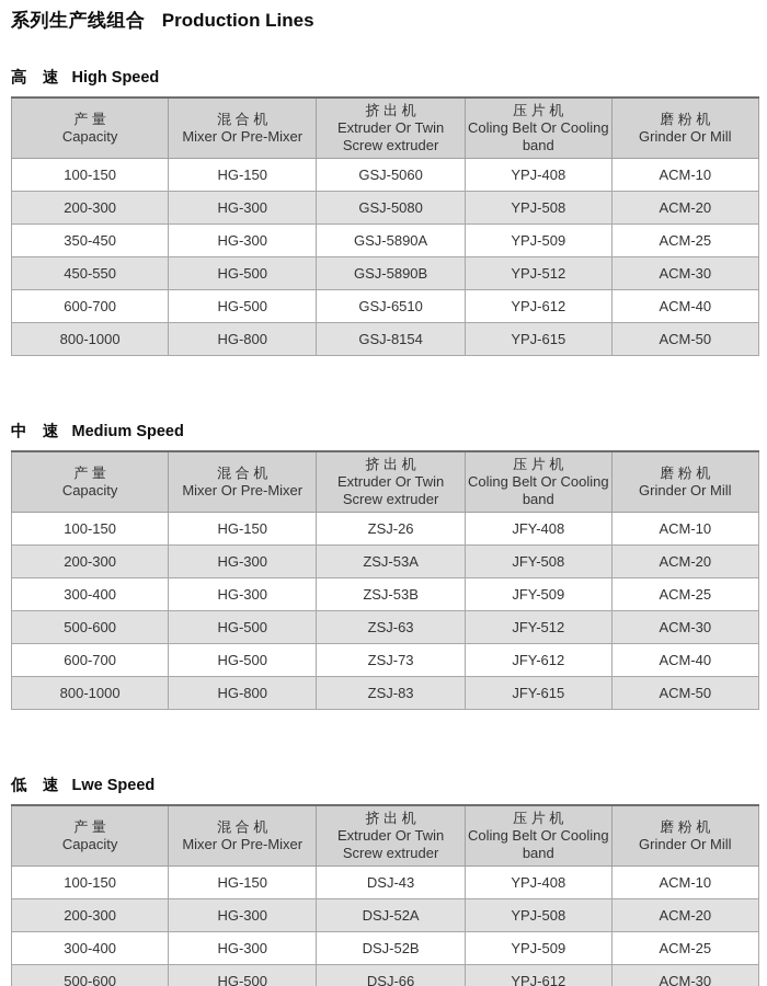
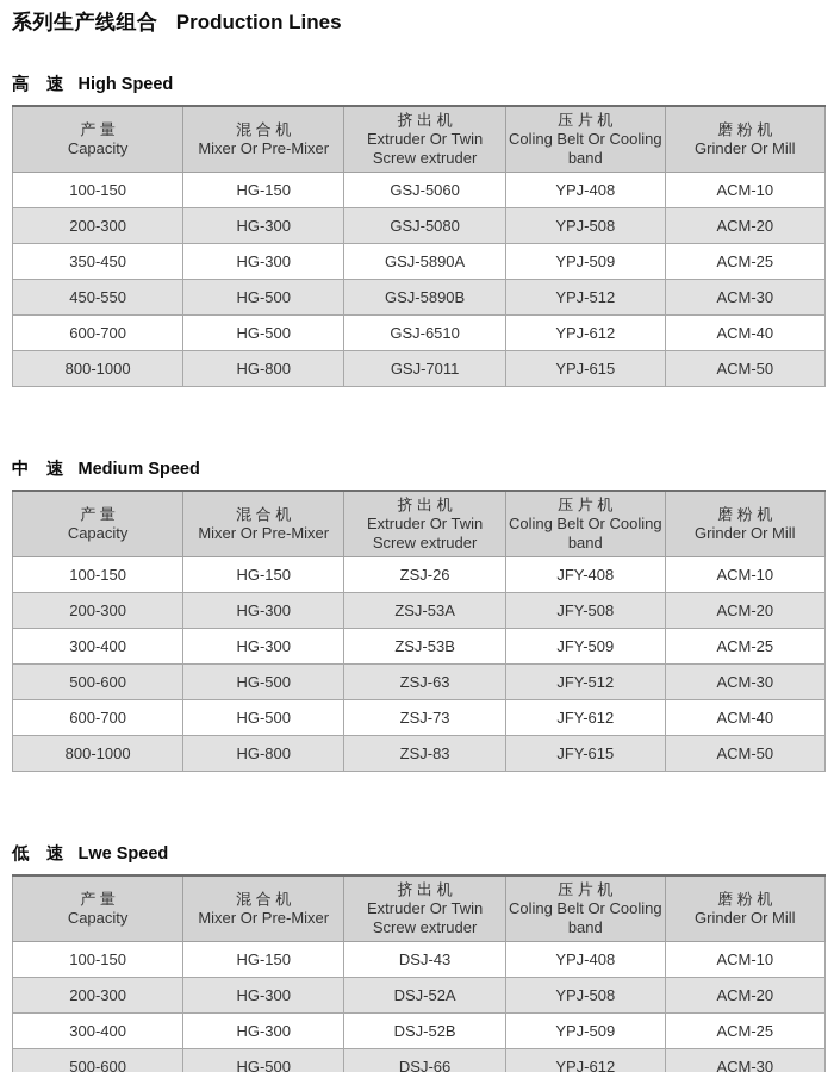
  系列生产线组合 Production Lines
  高 速 High Speed
  产 量Capacity	混 合 机Mixer Or Pre-Mixer	挤 出 机Extruder Or Twin Screw extruder	压 片 机Coling Belt Or Cooling band	磨 粉 机Grinder Or Mill
  100-150	HG-150	GSJ-5060	YPJ-408	ACM-10
  200-300	HG-300	GSJ-5080	YPJ-508	ACM-20
  350-450	HG-300	GSJ-5890A	YPJ-509	ACM-25
  450-550	HG-500	GSJ-5890B	YPJ-512	ACM-30
  600-700	HG-500	GSJ-6510	YPJ-612	ACM-40
- 800-1000	HG-800	GSJ-8154	YPJ-615	ACM-50
+ 800-1000	HG-800	GSJ-7011	YPJ-615	ACM-50
  中 速 Medium Speed
  产 量Capacity	混 合 机Mixer Or Pre-Mixer	挤 出 机Extruder Or Twin Screw extruder	压 片 机Coling Belt Or Cooling band	磨 粉 机Grinder Or Mill
  100-150	HG-150	ZSJ-26	JFY-408	ACM-10
  200-300	HG-300	ZSJ-53A	JFY-508	ACM-20
  300-400	HG-300	ZSJ-53B	JFY-509	ACM-25
  500-600	HG-500	ZSJ-63	JFY-512	ACM-30
  600-700	HG-500	ZSJ-73	JFY-612	ACM-40
  800-1000	HG-800	ZSJ-83	JFY-615	ACM-50
  低 速 Lwe Speed
  产 量Capacity	混 合 机Mixer Or Pre-Mixer	挤 出 机Extruder Or Twin Screw extruder	压 片 机Coling Belt Or Cooling band	磨 粉 机Grinder Or Mill
  100-150	HG-150	DSJ-43	YPJ-408	ACM-10
  200-300	HG-300	DSJ-52A	YPJ-508	ACM-20
  300-400	HG-300	DSJ-52B	YPJ-509	ACM-25
  500-600	HG-500	DSJ-66	YPJ-612	ACM-30
